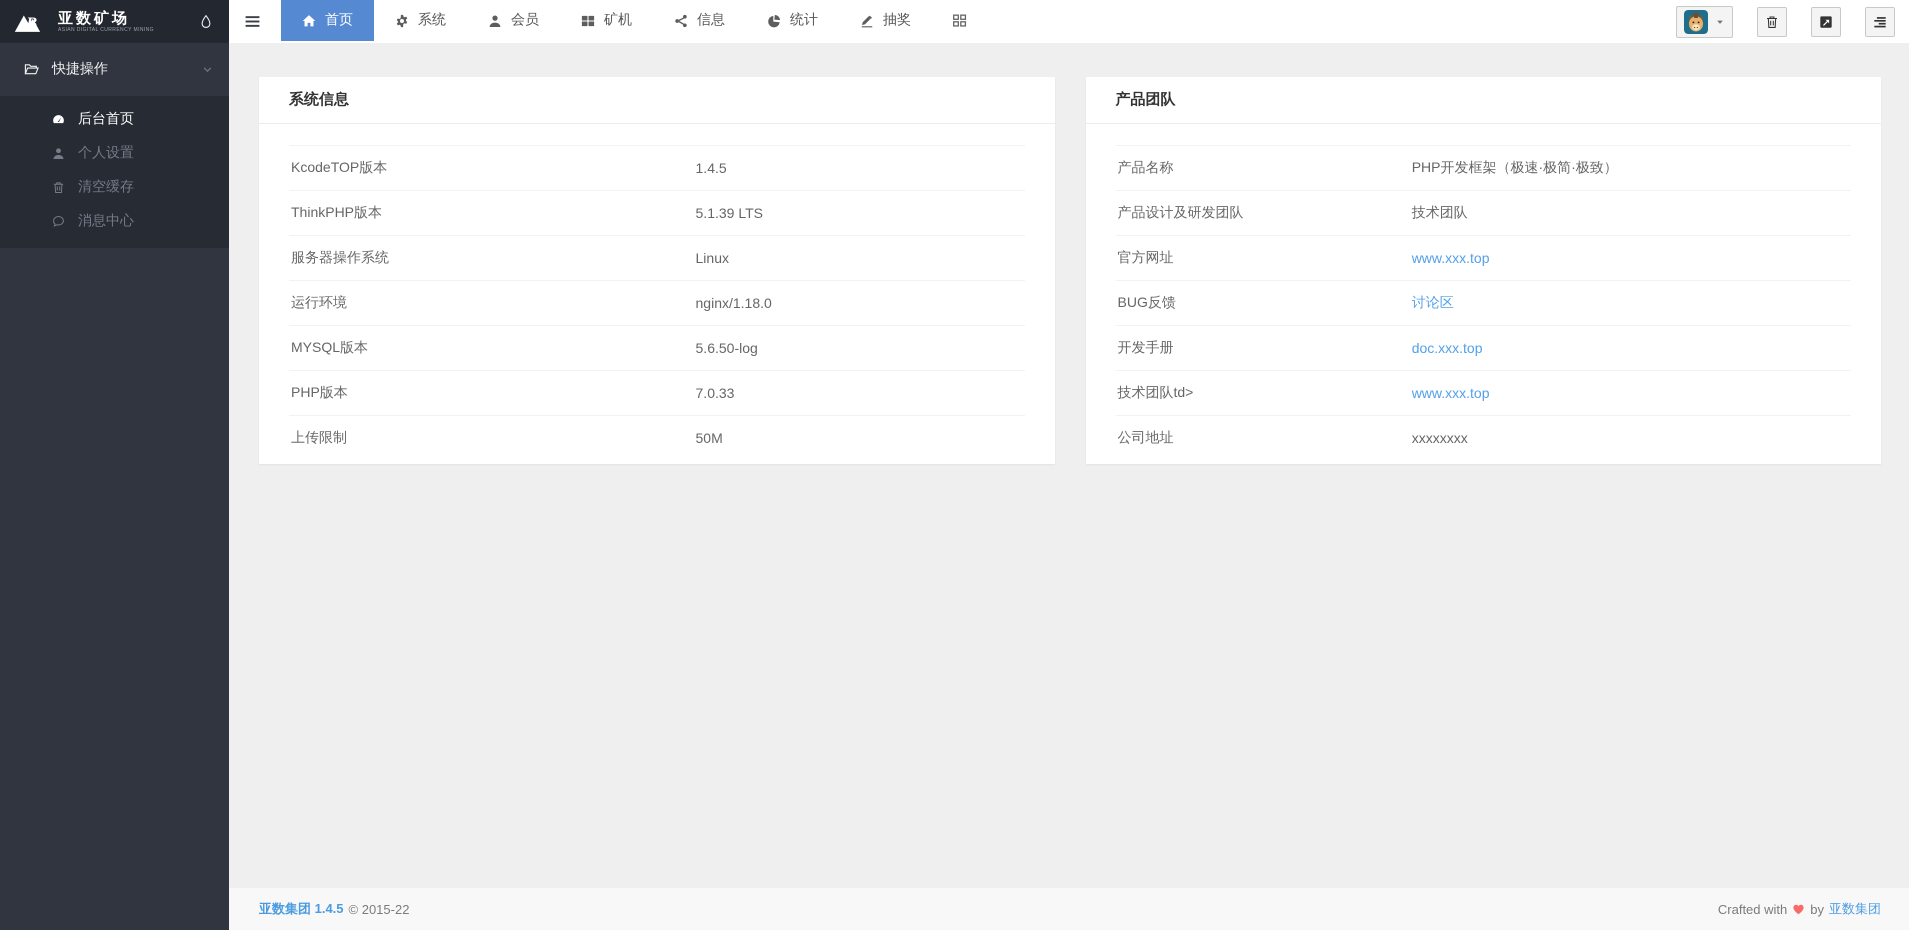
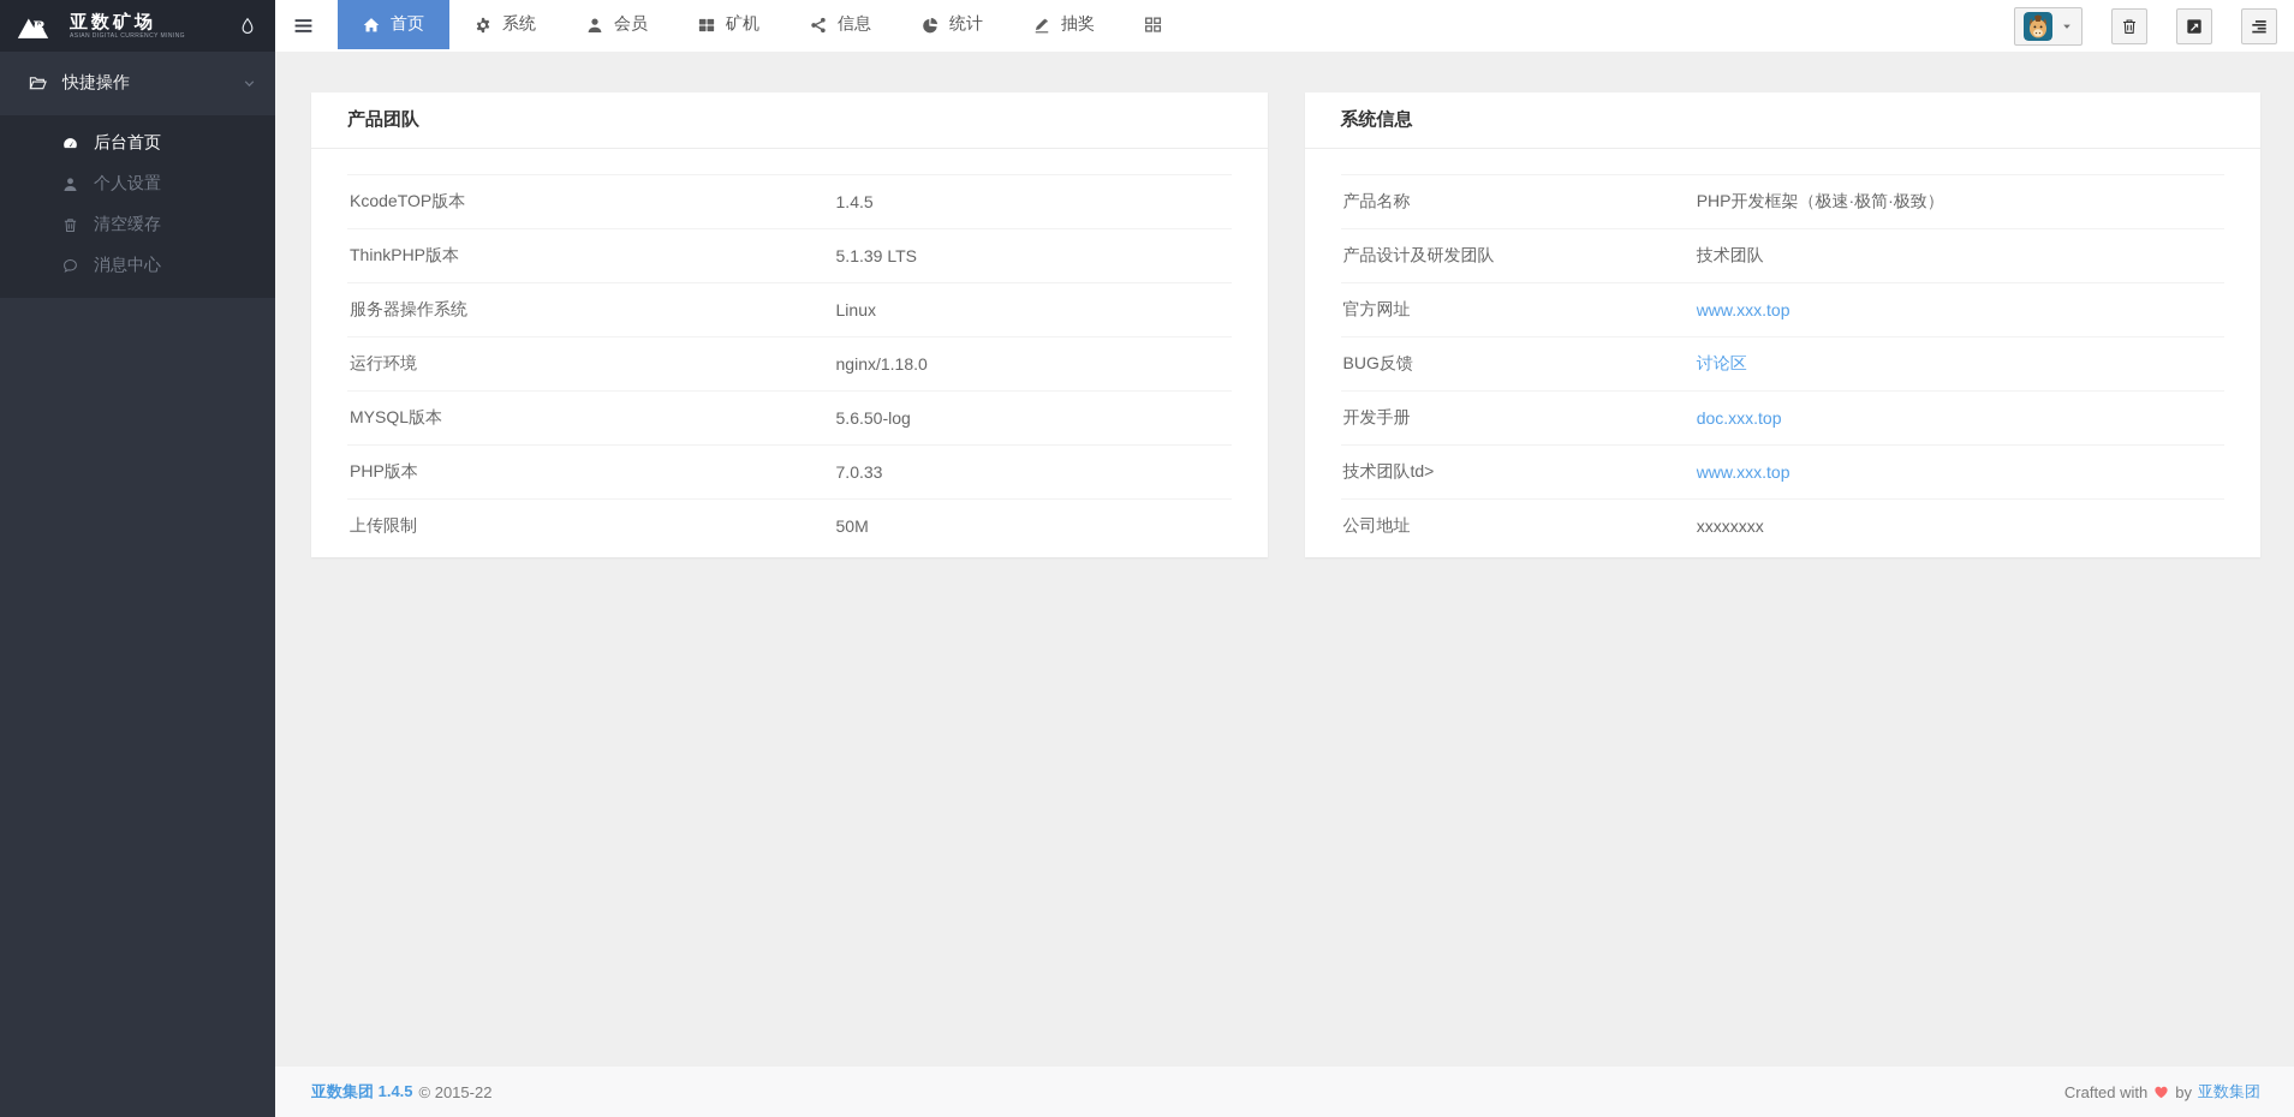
  B
  亚数矿场
  快捷操作
  后台首页
  个人设置
  清空缓存
  消息中心
  首页
  系统
  会员
  矿机
  信息
  统计
  抽奖
- 系统信息
+ 产品团队
  KcodeTOP版本	1.4.5
  ThinkPHP版本	5.1.39 LTS
  服务器操作系统	Linux
  运行环境	nginx/1.18.0
  MYSQL版本	5.6.50-log
  PHP版本	7.0.33
  上传限制	50M
- 产品团队
+ 系统信息
  产品名称	PHP开发框架（极速·极简·极致）
  产品设计及研发团队	技术团队
  官方网址	www.xxx.top
  BUG反馈	讨论区
  开发手册	doc.xxx.top
  技术团队td>	www.xxx.top
  公司地址	xxxxxxxx
  亚数集团 1.4.5
  © 2015-22
  Crafted with
  by
  亚数集团
